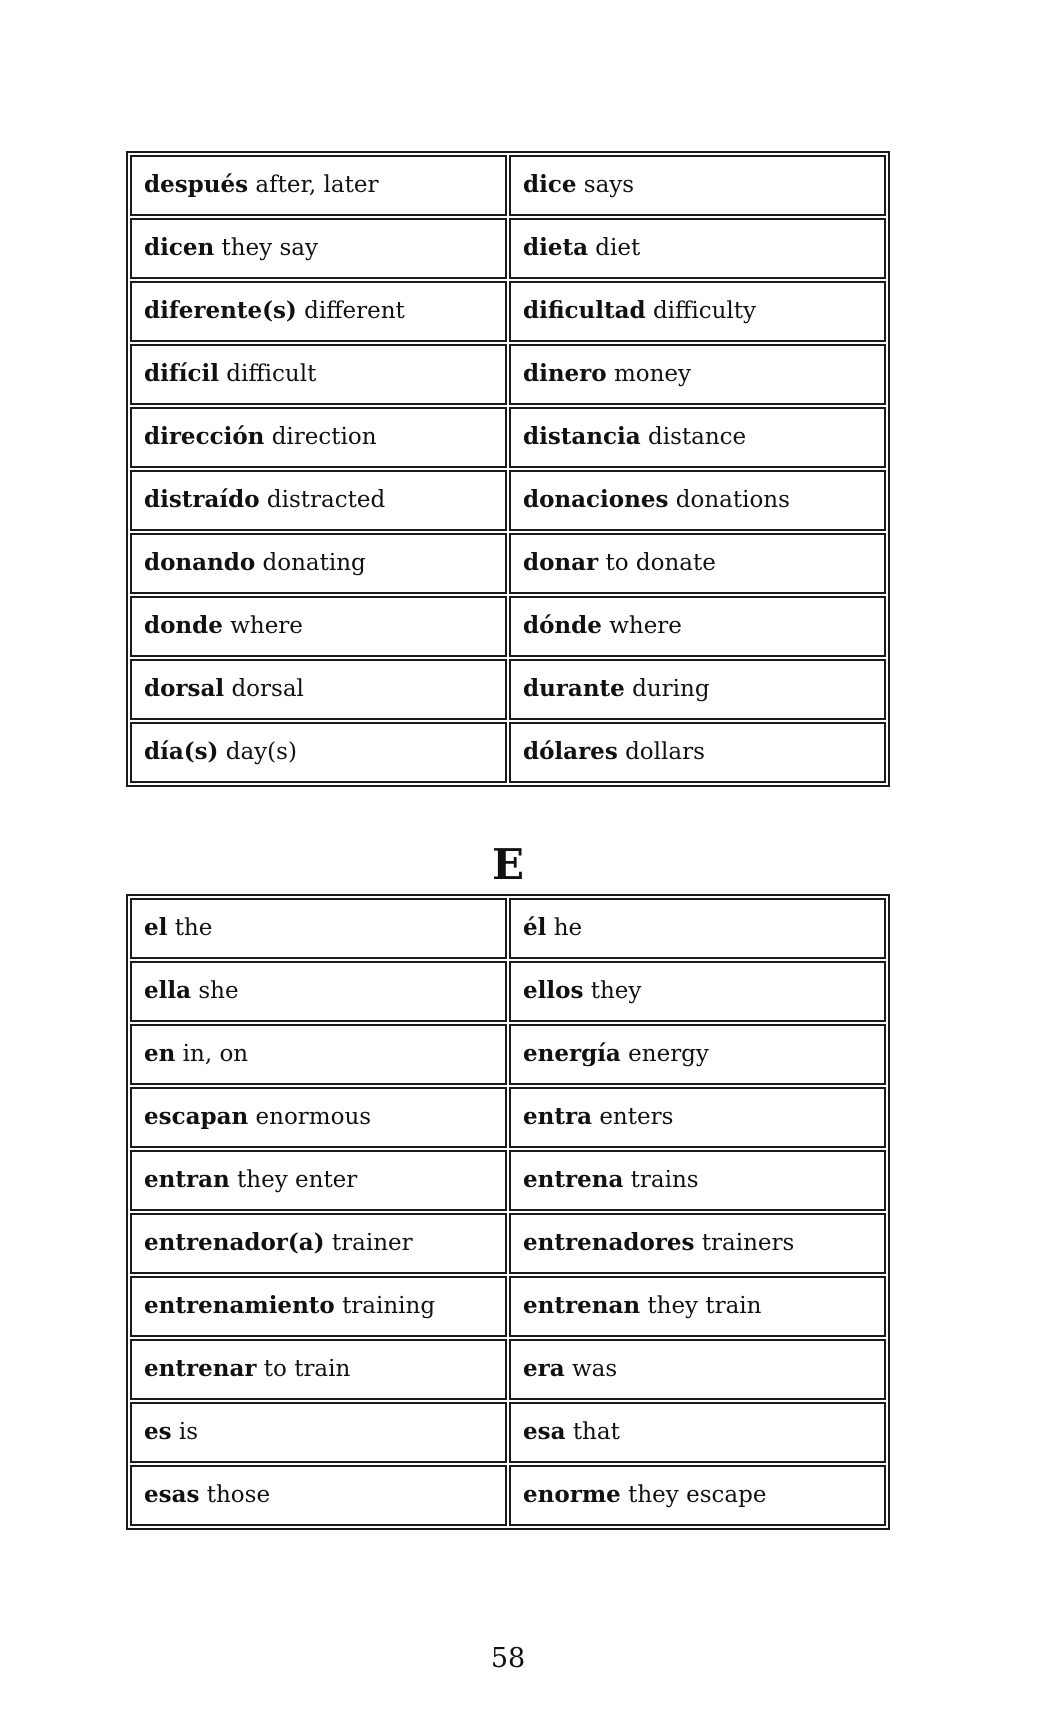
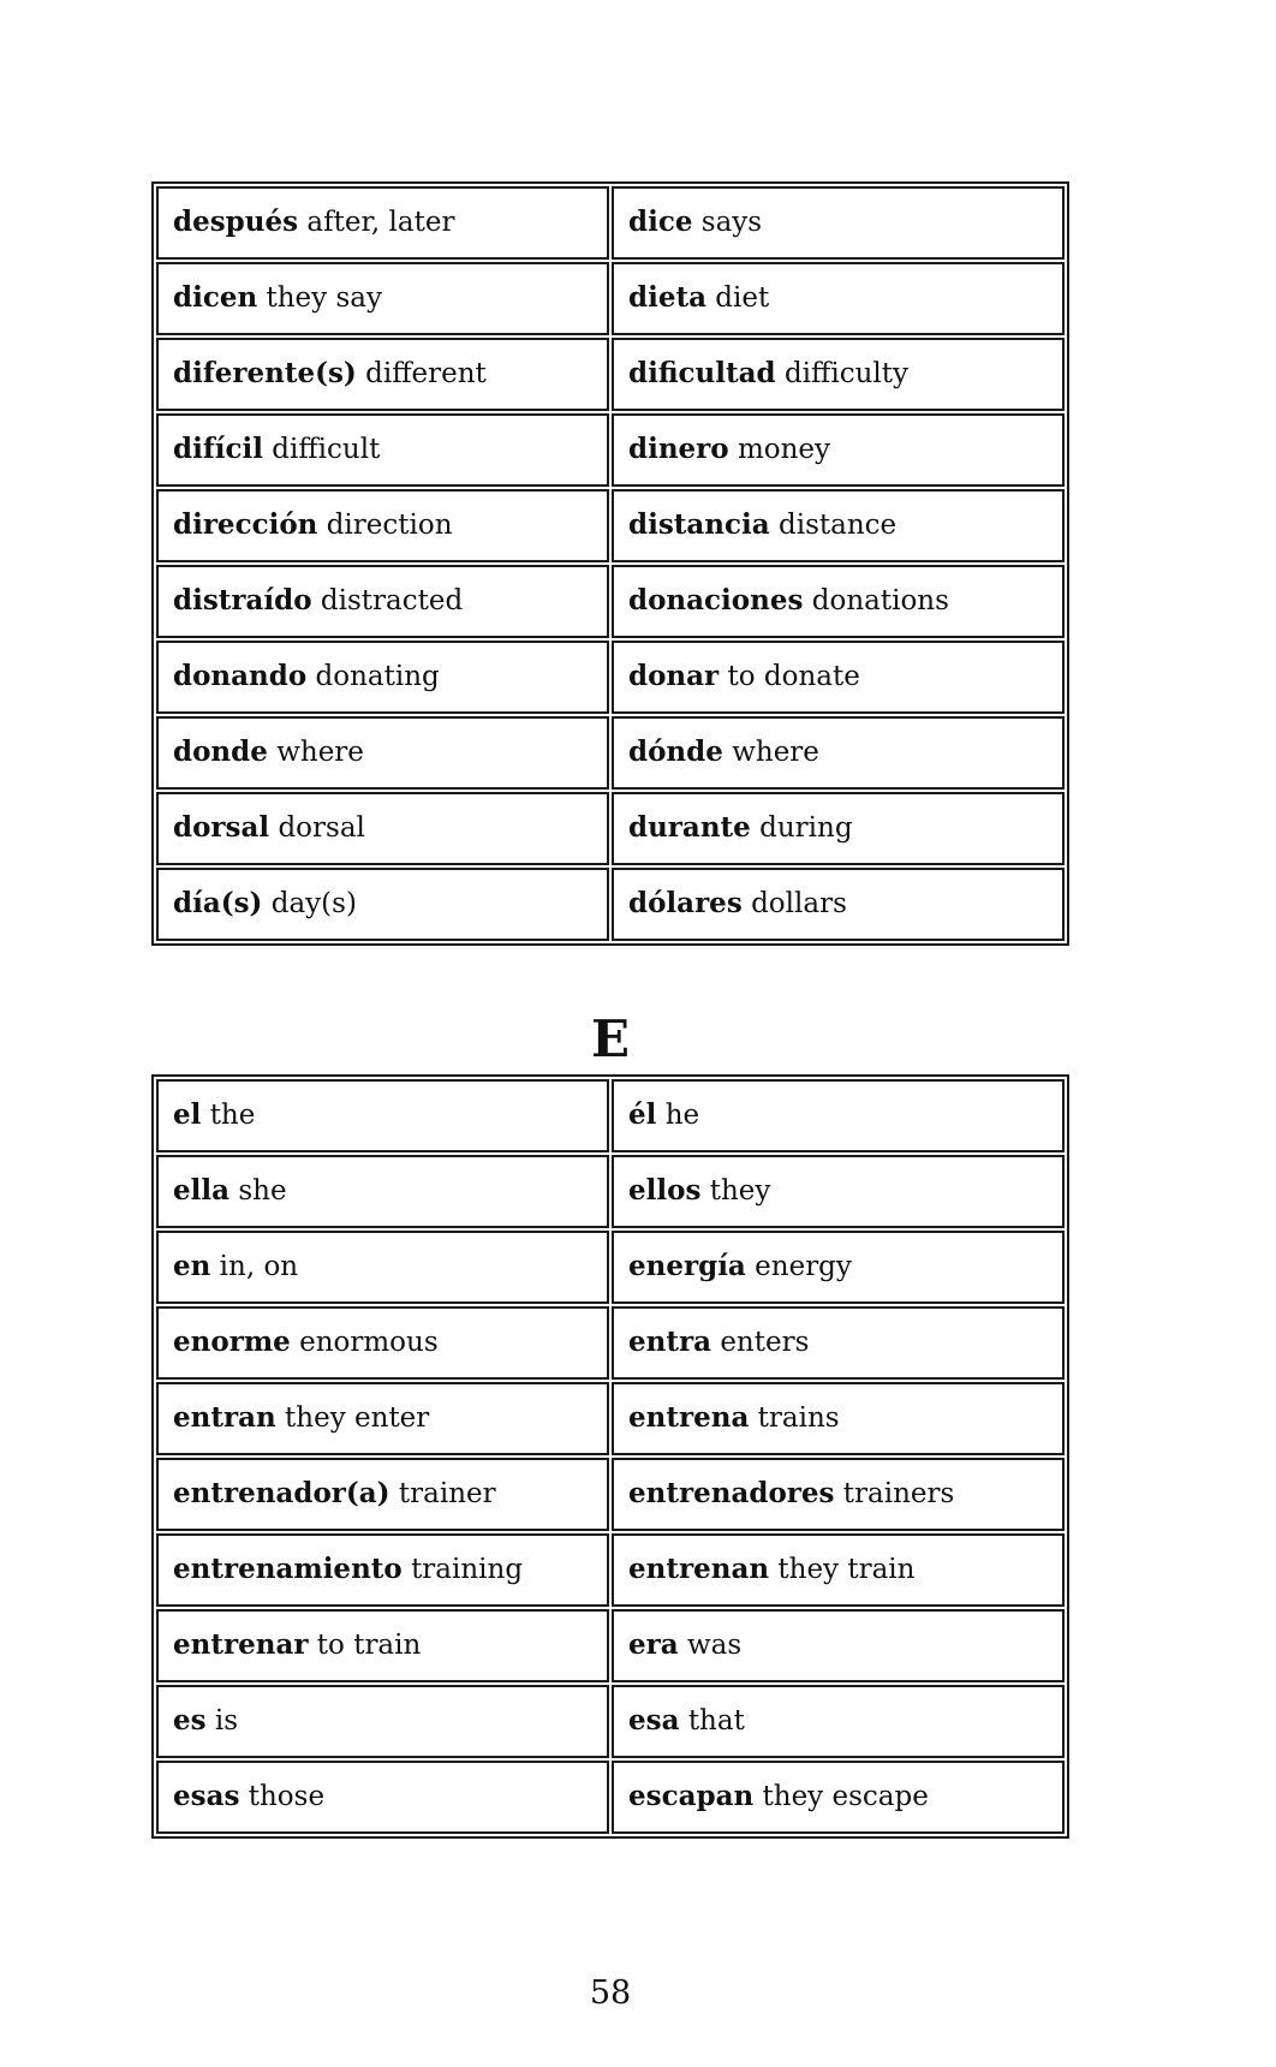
  después after, later	dice says
  dicen they say	dieta diet
  diferente(s) different	dificultad difficulty
  difícil difficult	dinero money
  dirección direction	distancia distance
  distraído distracted	donaciones donations
  donando donating	donar to donate
  donde where	dónde where
  dorsal dorsal	durante during
  día(s) day(s)	dólares dollars
  E
  el the	él he
  ella she	ellos they
  en in, on	energía energy
- escapan enormous	entra enters
+ enorme enormous	entra enters
  entran they enter	entrena trains
  entrenador(a) trainer	entrenadores trainers
  entrenamiento training	entrenan they train
  entrenar to train	era was
  es is	esa that
- esas those	enorme they escape
+ esas those	escapan they escape
  58
